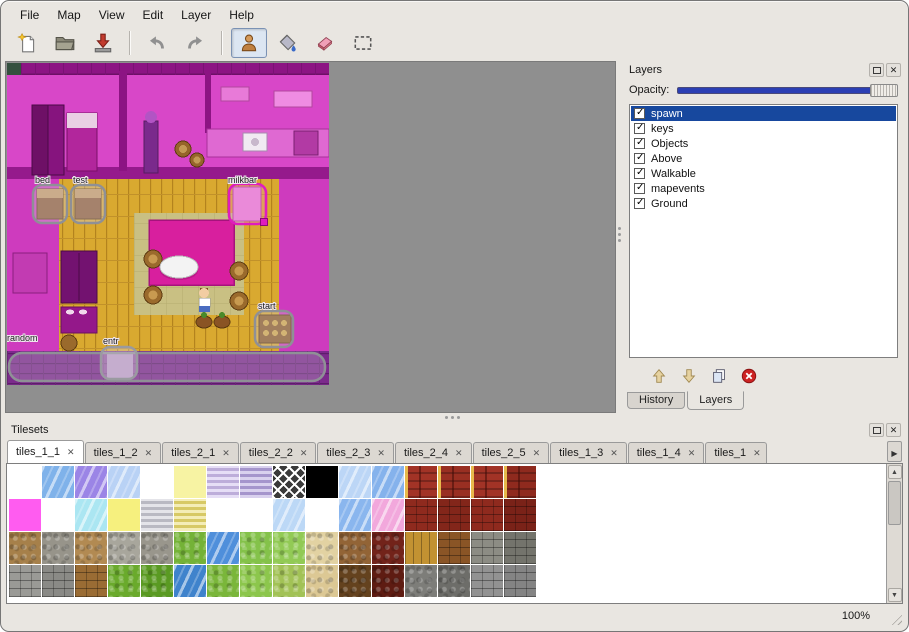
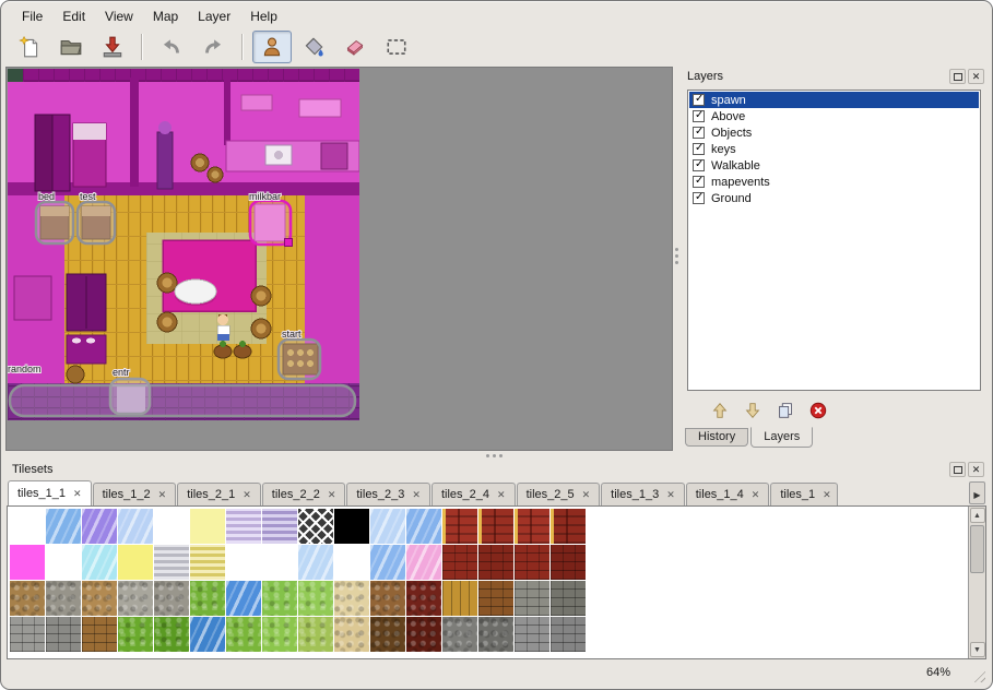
  File
- Map
+ Edit
  View
- Edit
+ Map
  Layer
  Help
  bed
  test
  milkbar
  start
  random
  entr
  Layers
- Opacity:
  spawn
- keys
+ Above
  Objects
- Above
+ keys
  Walkable
  mapevents
  Ground
  History
  Layers
  Tilesets
  tiles_1_1
  tiles_1_2
  tiles_2_1
  tiles_2_2
  tiles_2_3
  tiles_2_4
  tiles_2_5
  tiles_1_3
  tiles_1_4
  tiles_1
- 100%
+ 64%
